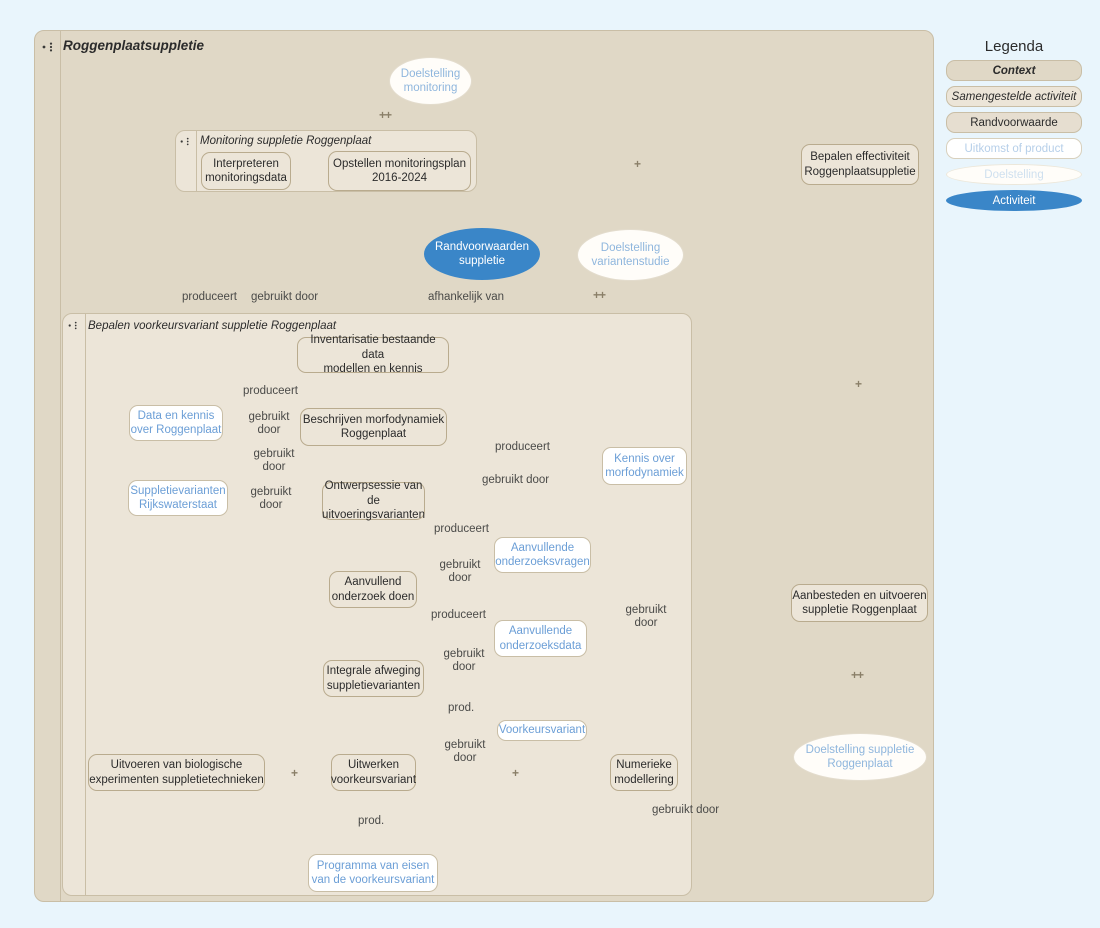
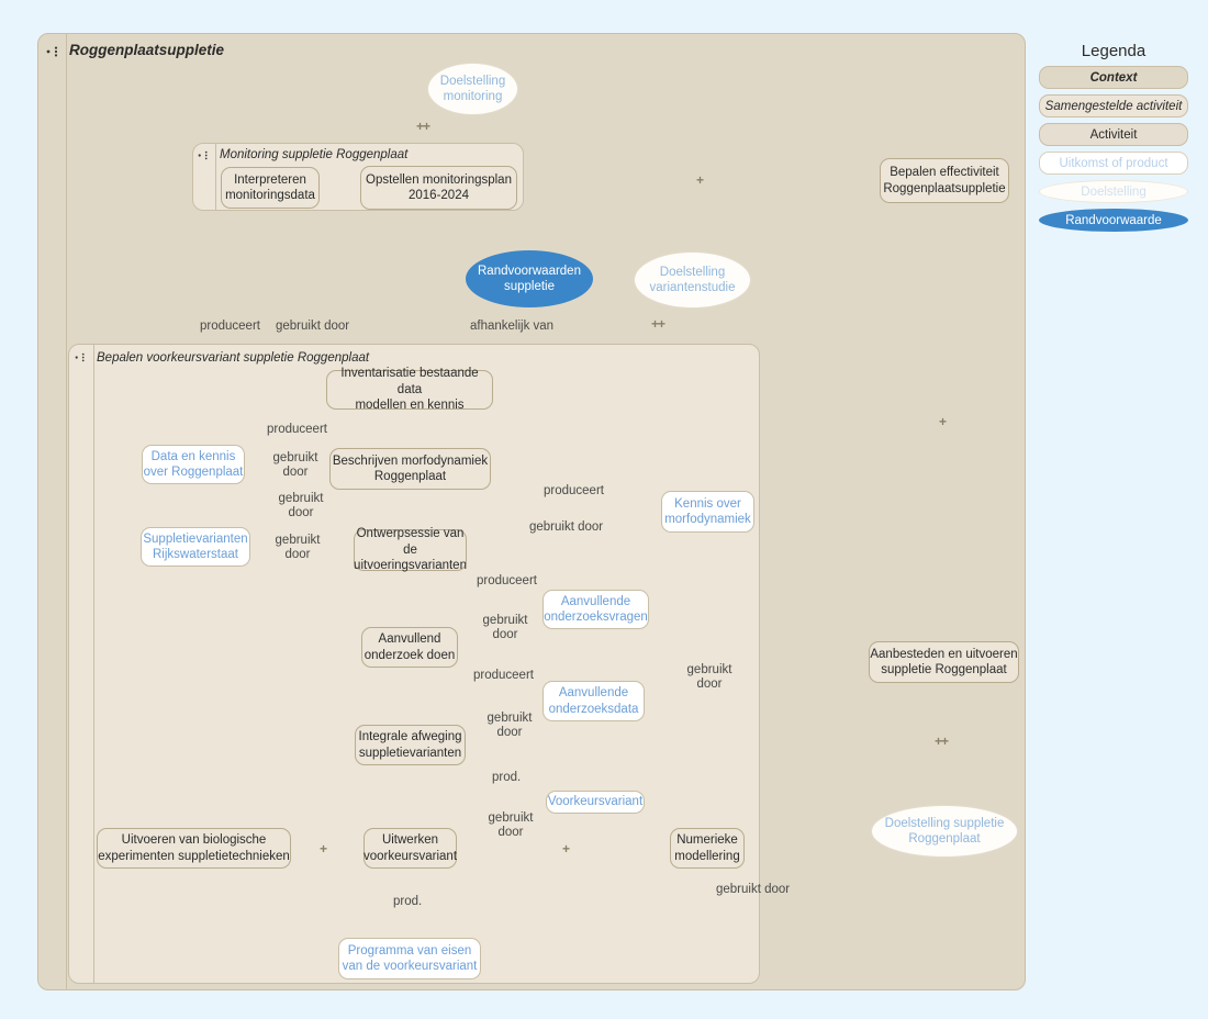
  Roggenplaatsuppletie
  Monitoring suppletie Roggenplaat
  Bepalen voorkeursvariant suppletie Roggenplaat
  Doelstelling
  monitoring
  Interpreteren
  monitoringsdata
  Opstellen monitoringsplan
  2016-2024
  Bepalen effectiviteit
  Roggenplaatsuppletie
  Randvoorwaarden
  suppletie
  Doelstelling
  variantenstudie
  Inventarisatie bestaande data
  modellen en kennis
  Data en kennis
  over Roggenplaat
  Beschrijven morfodynamiek
  Roggenplaat
  Kennis over
  morfodynamiek
  Suppletievarianten
  Rijkswaterstaat
  Ontwerpsessie van
  de uitvoeringsvarianten
  Aanvullende
  onderzoeksvragen
  Aanvullend
  onderzoek doen
  Aanvullende
  onderzoeksdata
  Integrale afweging
  suppletievarianten
  Voorkeursvariant
  Uitvoeren van biologische
  experimenten suppletietechnieken
  Uitwerken
  voorkeursvariant
  Numerieke
  modellering
  Programma van eisen
  van de voorkeursvariant
  Aanbesteden en uitvoeren
  suppletie Roggenplaat
  Doelstelling suppletie
  Roggenplaat
  ++
  produceert
  gebruikt door
  afhankelijk van
  ++
  +
  produceert
  gebruikt
  door
  gebruikt
  door
  gebruikt
  door
  produceert
  gebruikt door
  produceert
  gebruikt
  door
  produceert
  gebruikt
  door
  gebruikt
  door
  prod.
  gebruikt
  door
  +
  +
  prod.
  gebruikt door
  +
  ++
  Legenda
  Context
  Samengestelde activiteit
- Randvoorwaarde
+ Activiteit
  Uitkomst of product
  Doelstelling
- Activiteit
+ Randvoorwaarde
